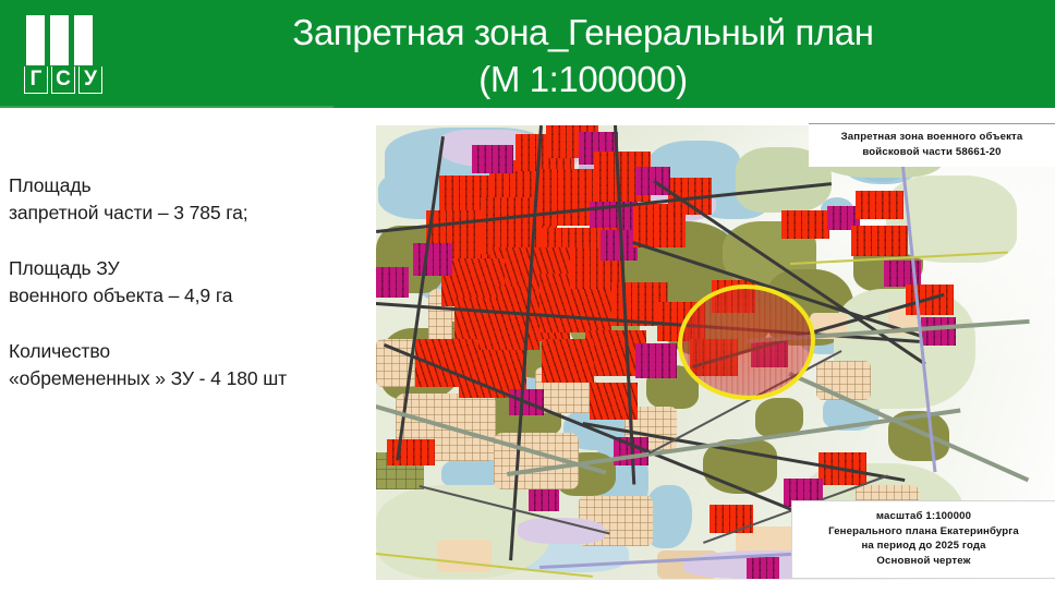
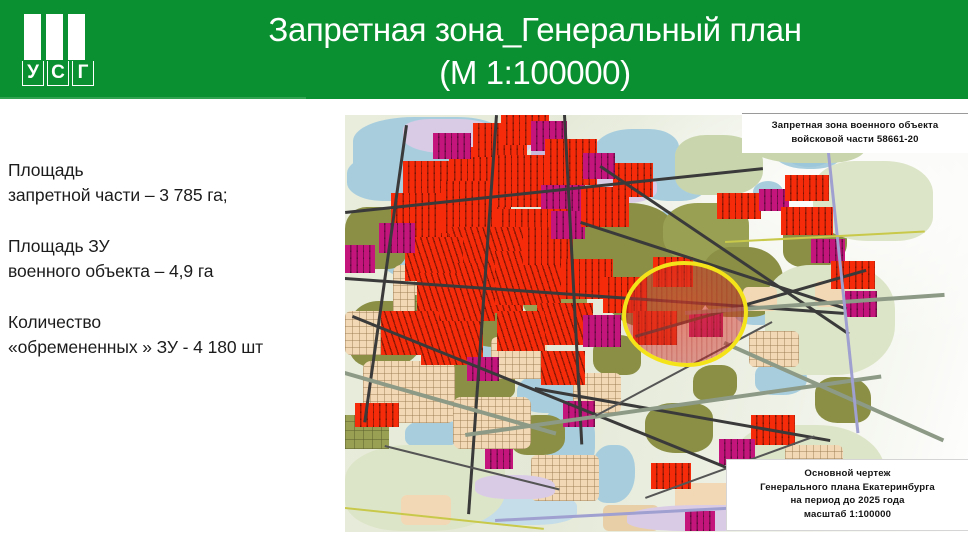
- Г
+ У
  С
- У
+ Г
  Запретная зона_Генеральный план
  (М 1:100000)
  Площадь
  запретной части – 3 785 га;
  Площадь ЗУ
  военного объекта – 4,9 га
  Количество
  «обремененных » ЗУ - 4 180 шт
  Запретная зона военного объекта
  войсковой части 58661-20
- масштаб 1:100000
+ Основной чертеж
  Генерального плана Екатеринбурга
  на период до 2025 года
- Основной чертеж
+ масштаб 1:100000
